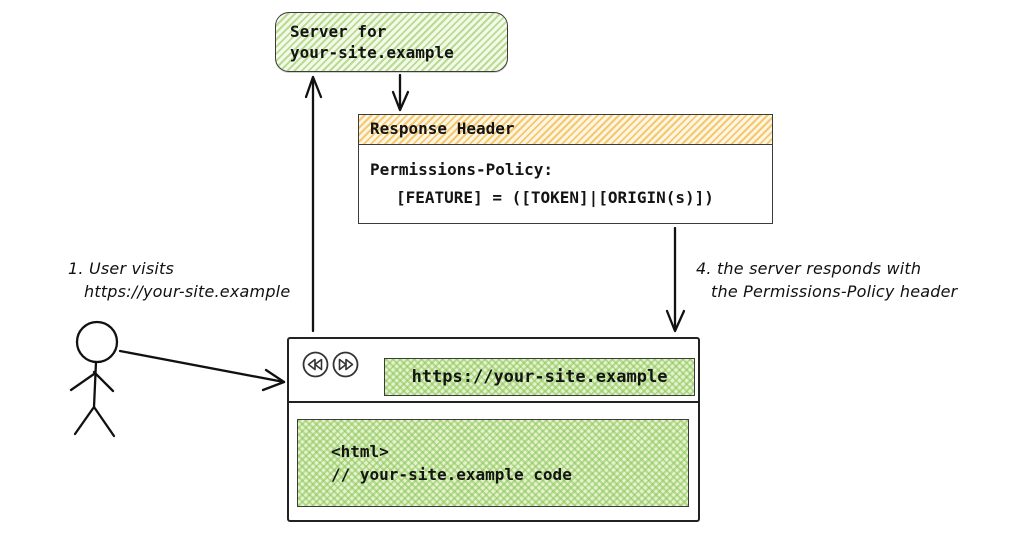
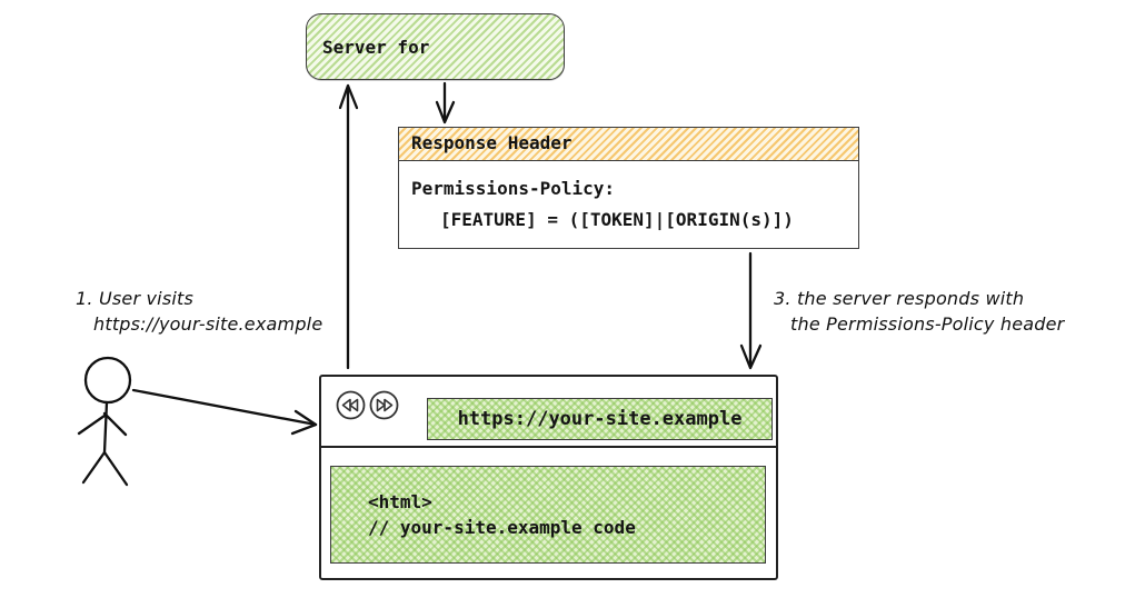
  Server for
- your-site.example
  Response Header
  Permissions-Policy:
  [FEATURE] = ([TOKEN]|[ORIGIN(s)])
  1. User visits
  https://your-site.example
- 4. the server responds with
+ 3. the server responds with
  the Permissions-Policy header
  https://your-site.example
  <html>
  // your-site.example code
